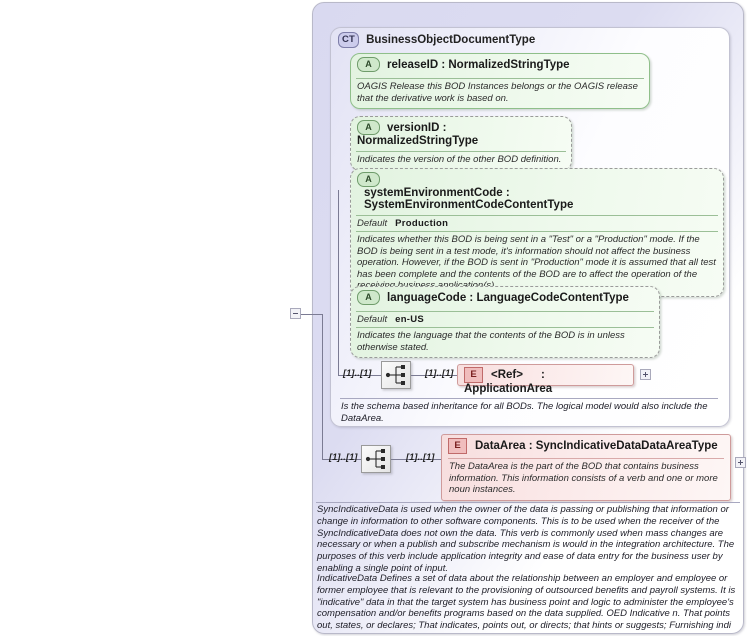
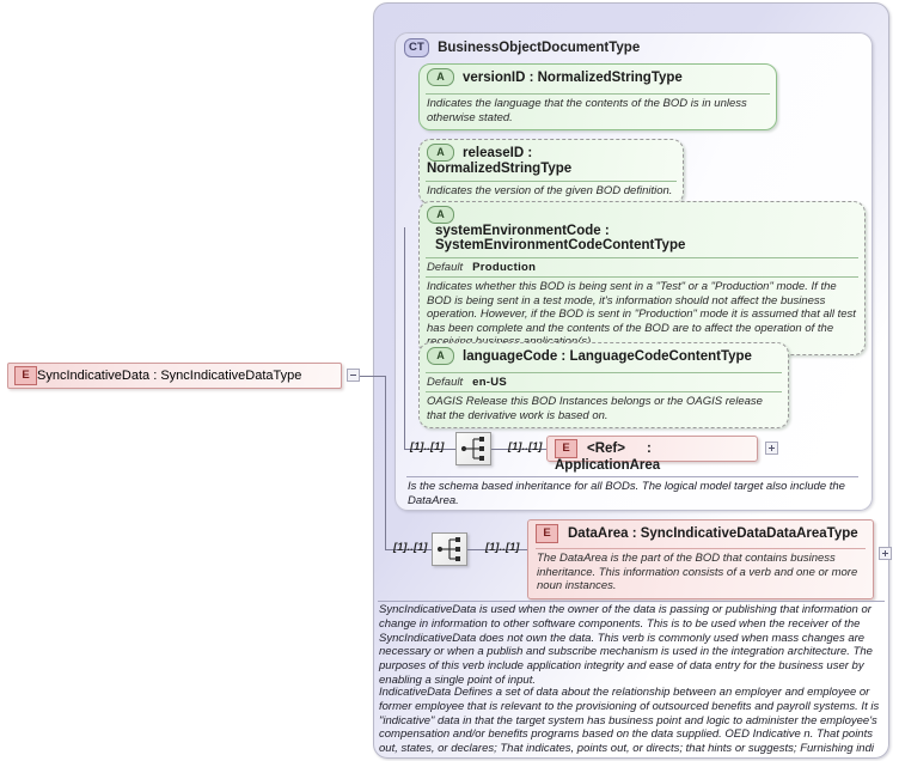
  CT BusinessObjectDocumentType
- A releaseID : NormalizedStringType
+ A versionID : NormalizedStringType
- OAGIS Release this BOD Instances belongs or the OAGIS release that the derivative work is based on.
+ Indicates the language that the contents of the BOD is in unless otherwise stated.
- A versionID : NormalizedStringType
+ A releaseID : NormalizedStringType
- Indicates the version of the other BOD definition.
+ Indicates the version of the given BOD definition.
  AsystemEnvironmentCode : SystemEnvironmentCodeContentType
  Default Production
  Indicates whether this BOD is being sent in a "Test" or a "Production" mode. If the BOD is being sent in a test mode, it's information should not affect the business operation. However, if the BOD is sent in "Production" mode it is assumed that all test has been complete and the contents of the BOD are to affect the operation of the
  A languageCode : LanguageCodeContentType
  Default en-US
- Indicates the language that the contents of the BOD is in unless otherwise stated.
+ OAGIS Release this BOD Instances belongs or the OAGIS release that the derivative work is based on.
  [1]..[1]
  [1]..[1]
  E <Ref> : ApplicationArea
- Is the schema based inheritance for all BODs. The logical model would also include the DataArea.
+ Is the schema based inheritance for all BODs. The logical model target also include the DataArea.
  [1]..[1]
  [1]..[1]
  E DataArea : SyncIndicativeDataDataAreaType
- The DataArea is the part of the BOD that contains business information. This information consists of a verb and one or more noun instances.
+ The DataArea is the part of the BOD that contains business inheritance. This information consists of a verb and one or more noun instances.
- SyncIndicativeData is used when the owner of the data is passing or publishing that information or change in information to other software components. This is to be used when the receiver of the SyncIndicativeData does not own the data. This verb is commonly used when mass changes are necessary or when a publish and subscribe mechanism is would in the integration architecture. The purposes of this verb include application integrity and ease of data entry for the business user by enabling a single point of input.
+ SyncIndicativeData is used when the owner of the data is passing or publishing that information or change in information to other software components. This is to be used when the receiver of the SyncIndicativeData does not own the data. This verb is commonly used when mass changes are necessary or when a publish and subscribe mechanism is used in the integration architecture. The purposes of this verb include application integrity and ease of data entry for the business user by enabling a single point of input.
  IndicativeData Defines a set of data about the relationship between an employer and employee or former employee that is relevant to the provisioning of outsourced benefits and payroll systems. It is "indicative" data in that the target system has business point and logic to administer the employee's compensation and/or benefits programs based on the data supplied. OED Indicative n. That points out, states, or declares; That indicates, points out, or directs; that hints or suggests; Furnishing indi
+ E SyncIndicativeData : SyncIndicativeDataType
